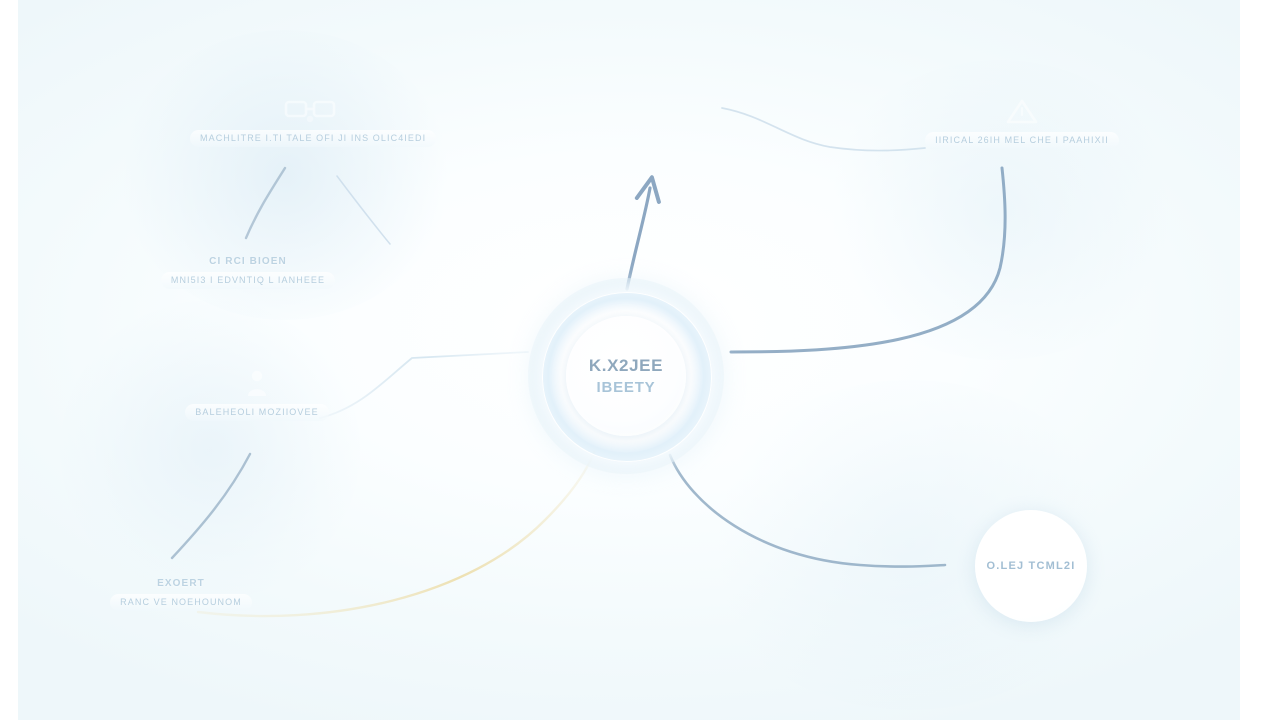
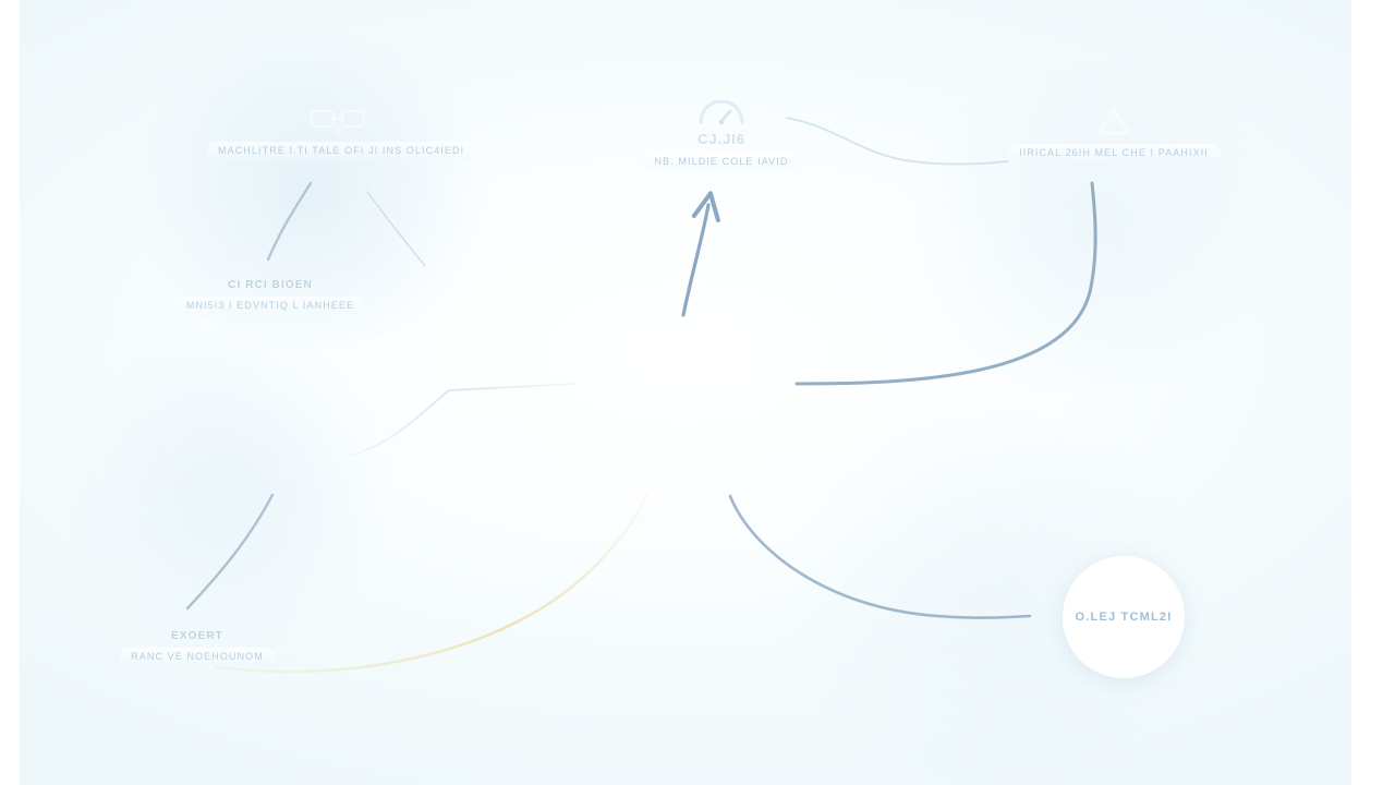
  MACHLITRE I.TI TALE OFI JI INS OLIC4IEDI
+ CJ.JI6
+ NB. MILDIE COLE IAVID
  IIRICAL 26IH MEL CHE I PAAHIXII
  CI RCI BIOEN
  MNI5I3 I EDVNTIQ L IANHEEE
- BALEHEOLI MOZIIOVEE
  EXOERT
  RANC VE NOEHOUNOM
- K.X2JEE
- IBEETY
  O.LEJ TCML2I
